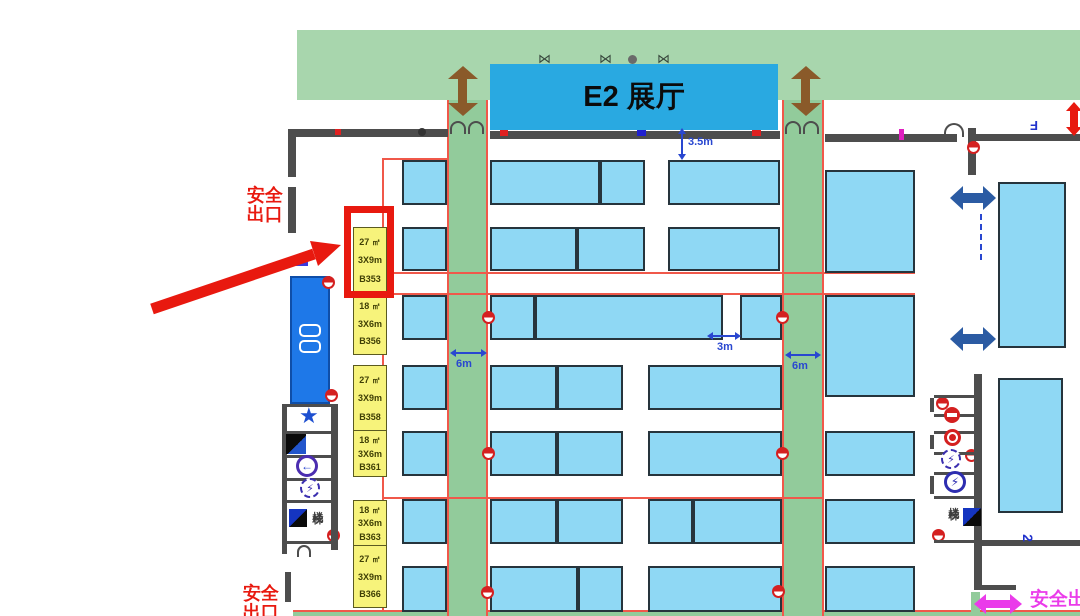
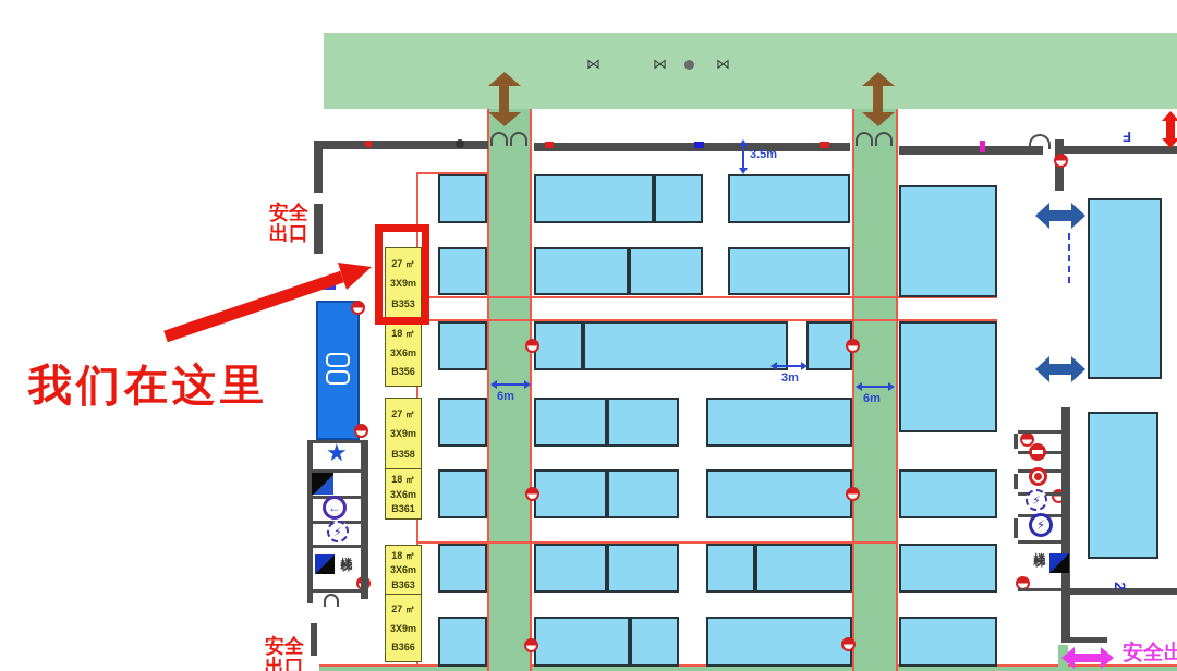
  ⋈
  ⋈
  ⋈
- E2 展厅
  27 ㎡
  3X9m
  B353
  18 ㎡
  3X6m
  B356
  27 ㎡
  3X9m
  B358
  18 ㎡
  3X6m
  B361
  18 ㎡
  3X6m
  B363
  27 ㎡
  3X9m
  B366
  3.5m
  6m
  6m
  3m
  ★
  ←
  ⚡
  ⚡
  ⚡
  安全出
  安全
  出口
  安全
  出口
+ 我们在这里
